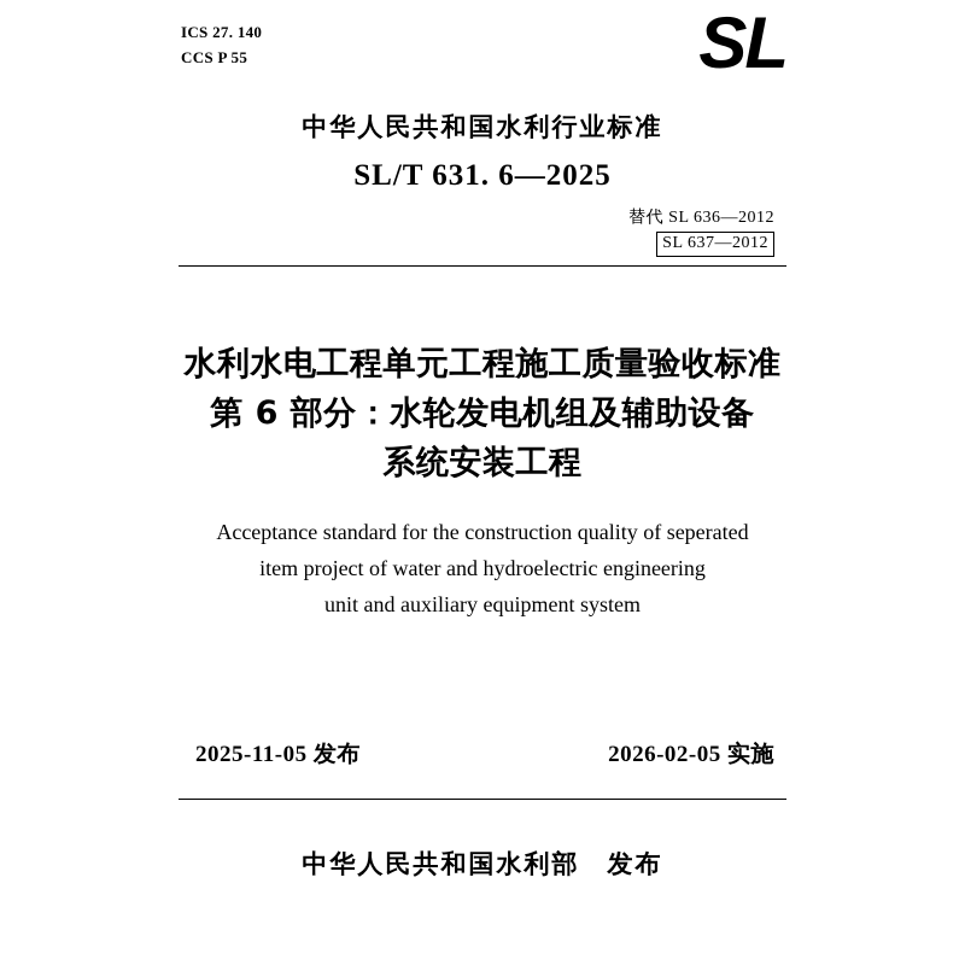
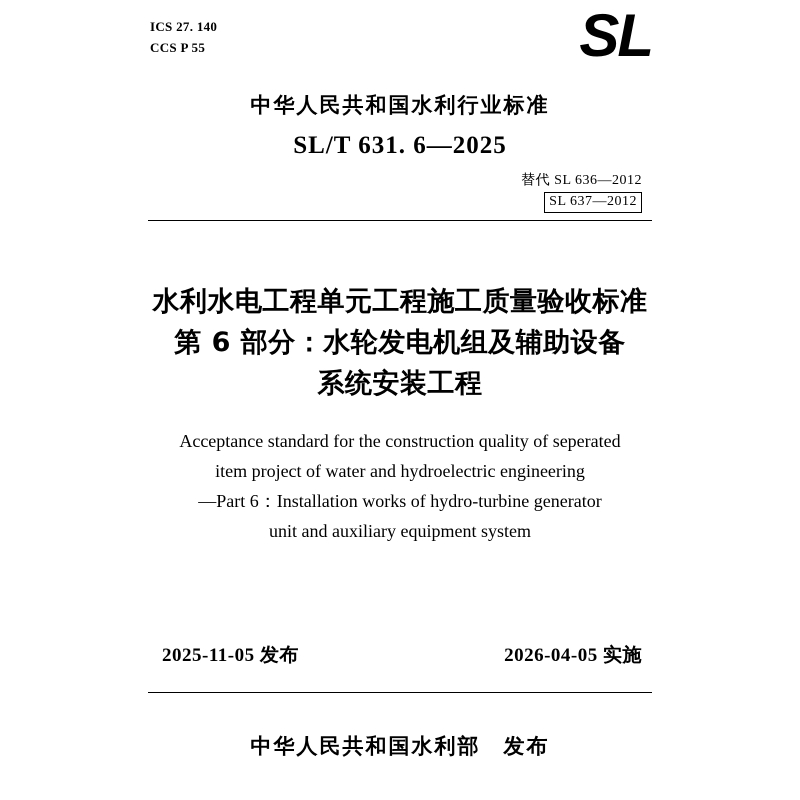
  ICS 27. 140
  CCS P 55
  SL
  中华人民共和国水利行业标准
  SL/T 631. 6—2025
  替代 SL 636—2012
  SL 637—2012
  水利水电工程单元工程施工质量验收标准
  第 6 部分：水轮发电机组及辅助设备
  系统安装工程
  Acceptance standard for the construction quality of seperated
  item project of water and hydroelectric engineering
+ —Part 6：Installation works of hydro‐turbine generator
  unit and auxiliary equipment system
  2025‐11‐05 发布
- 2026‐02‐05 实施
+ 2026‐04‐05 实施
  中华人民共和国水利部 发布
